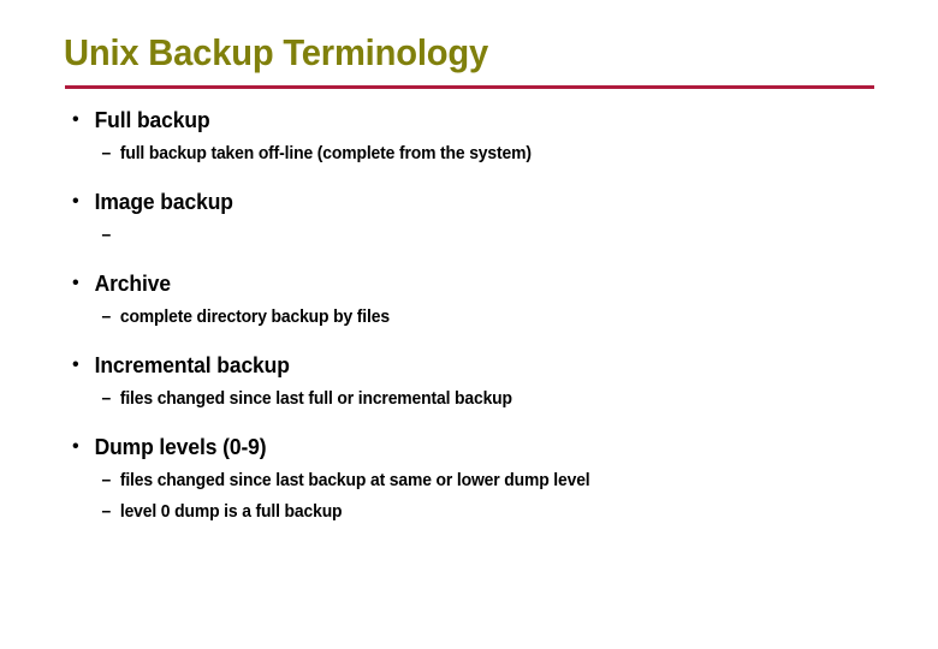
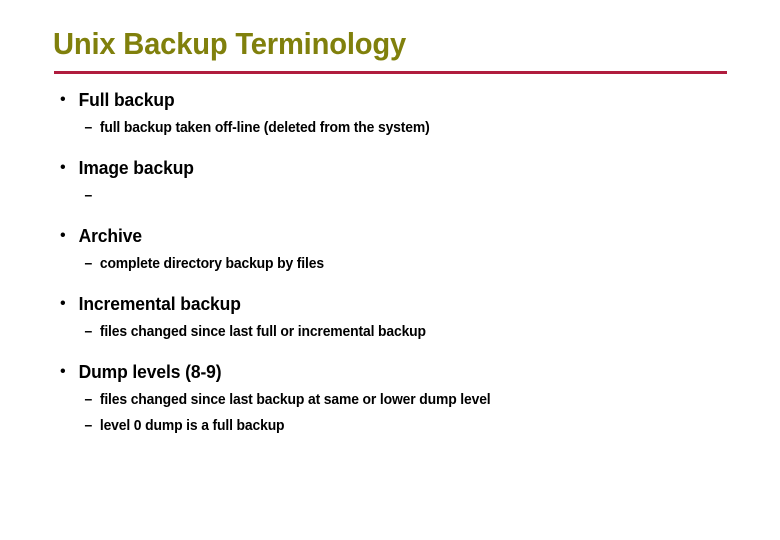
  Unix Backup Terminology
  •
  Full backup
  –
- full backup taken off-line (complete from the system)
+ full backup taken off-line (deleted from the system)
  •
  Image backup
  –
  •
  Archive
  –
  complete directory backup by files
  •
  Incremental backup
  –
  files changed since last full or incremental backup
  •
- Dump levels (0-9)
+ Dump levels (8-9)
  –
  files changed since last backup at same or lower dump level
  –
  level 0 dump is a full backup
